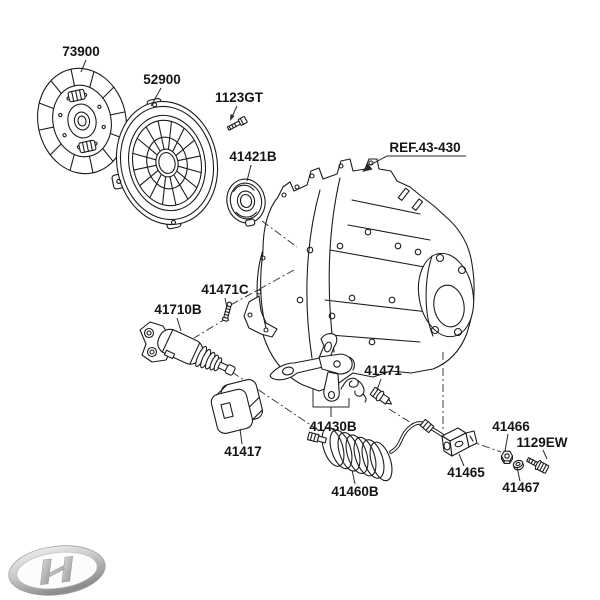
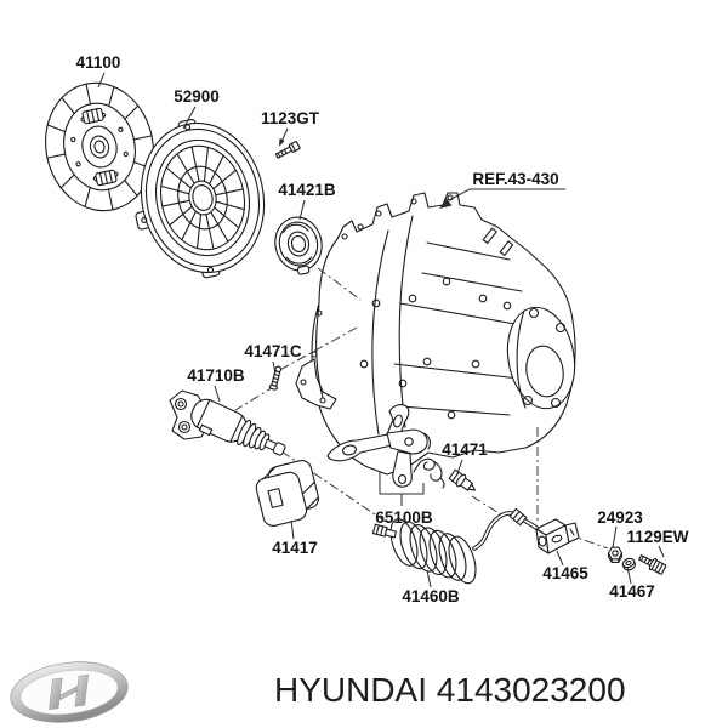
- 73900
+ 41100
  52900
  1123GT
  41421B
  REF.43-430
  41471C
  41710B
  41417
- 41430B
+ 65100B
  41471
  41460B
  41465
- 41466
+ 24923
  1129EW
  41467
+ HYUNDAI 4143023200
